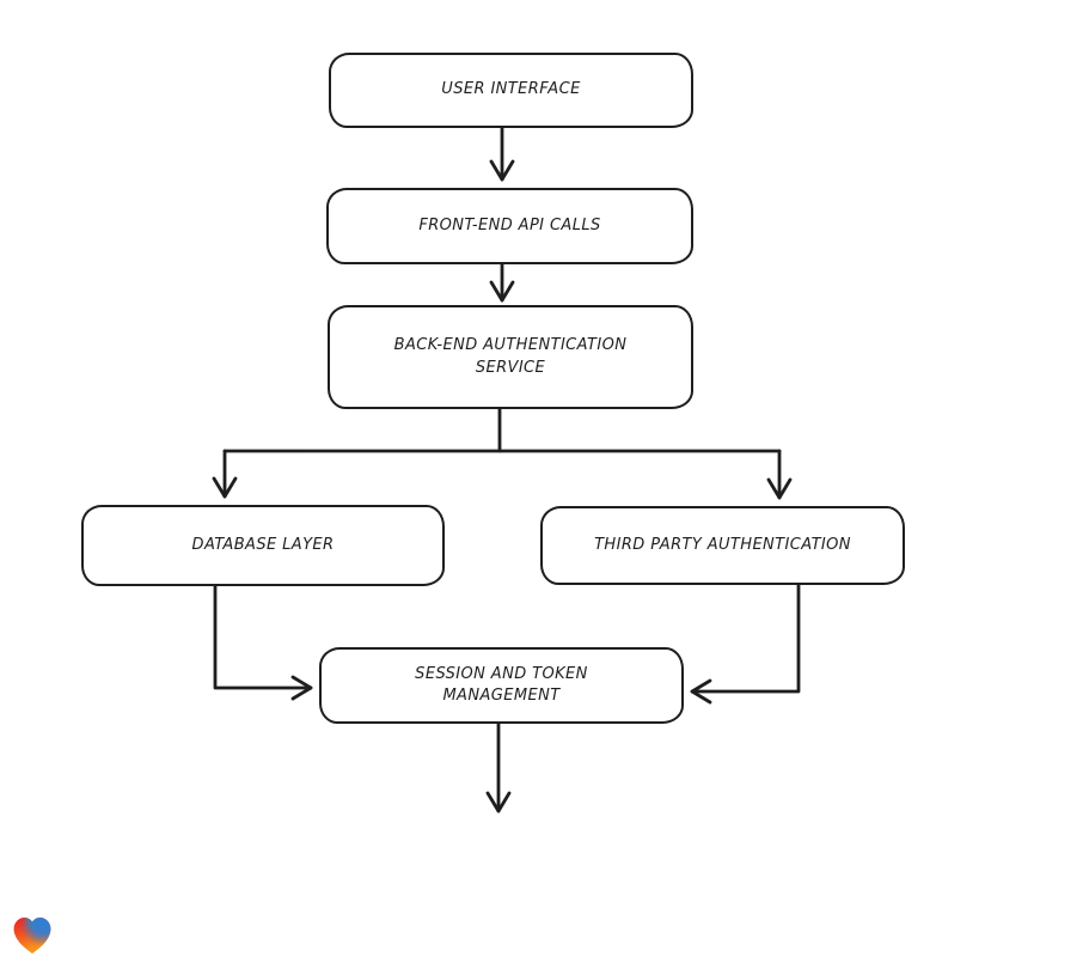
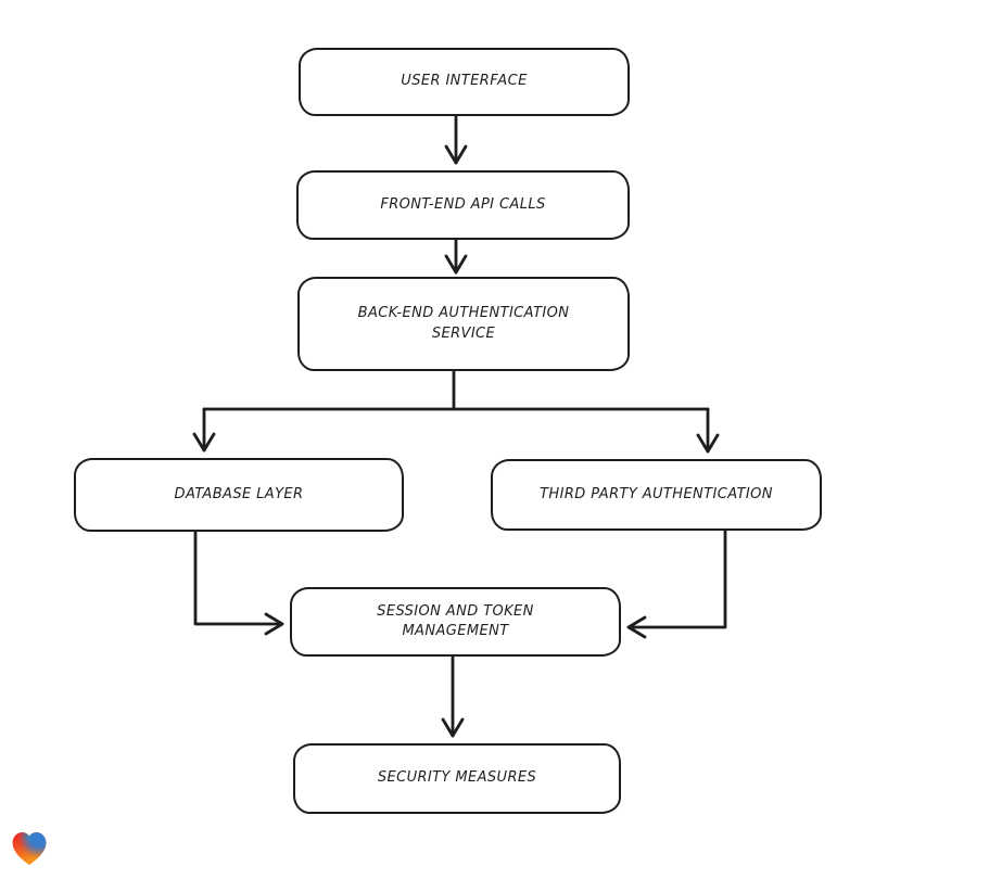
  USER INTERFACE
  FRONT-END API CALLS
  BACK-END AUTHENTICATION SERVICE
  DATABASE LAYER
  THIRD PARTY AUTHENTICATION
  SESSION AND TOKEN MANAGEMENT
+ SECURITY MEASURES
